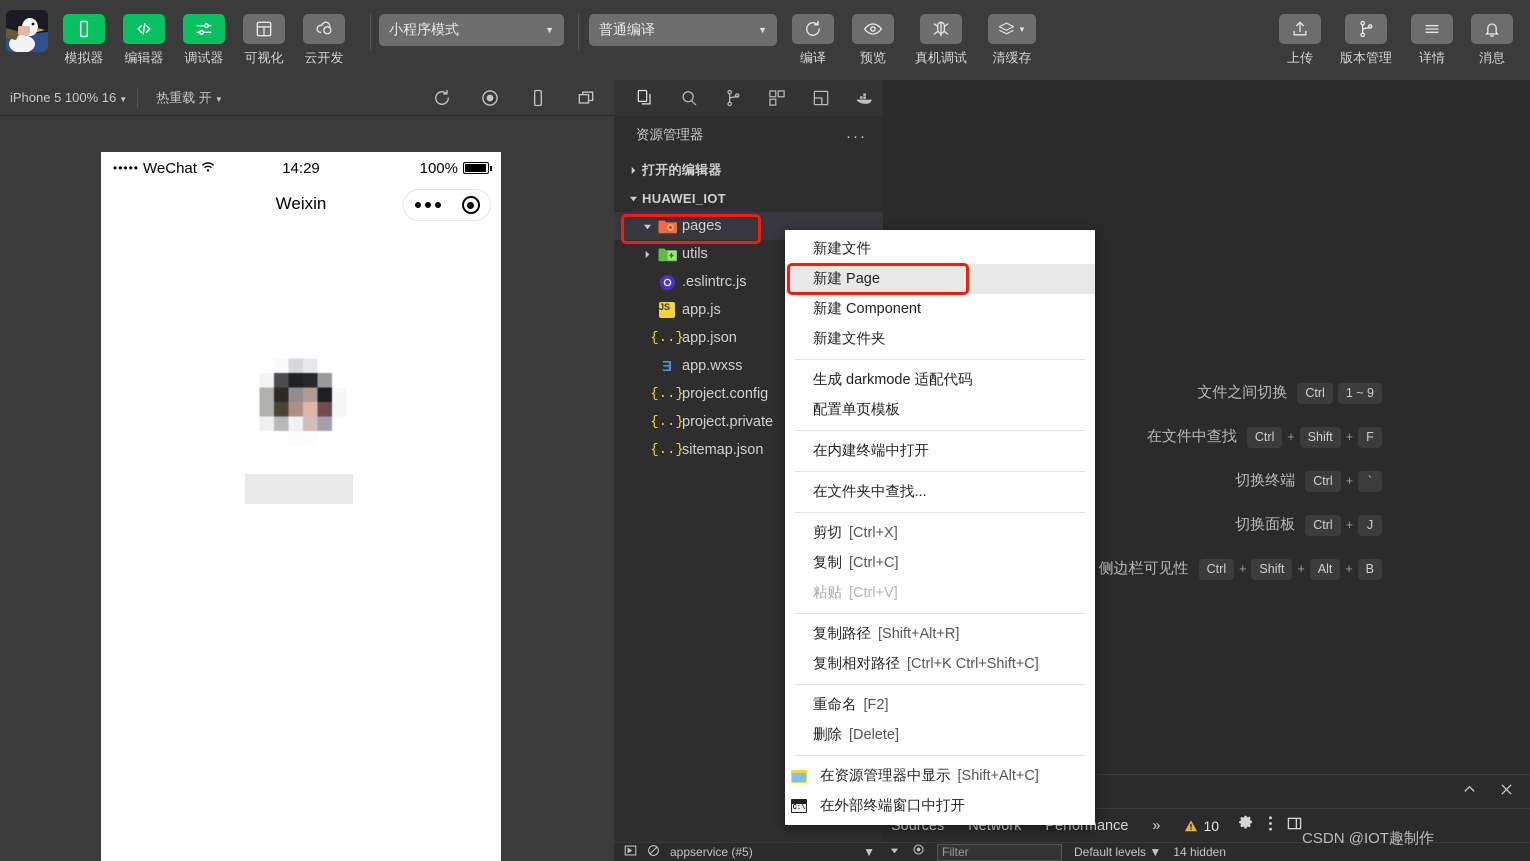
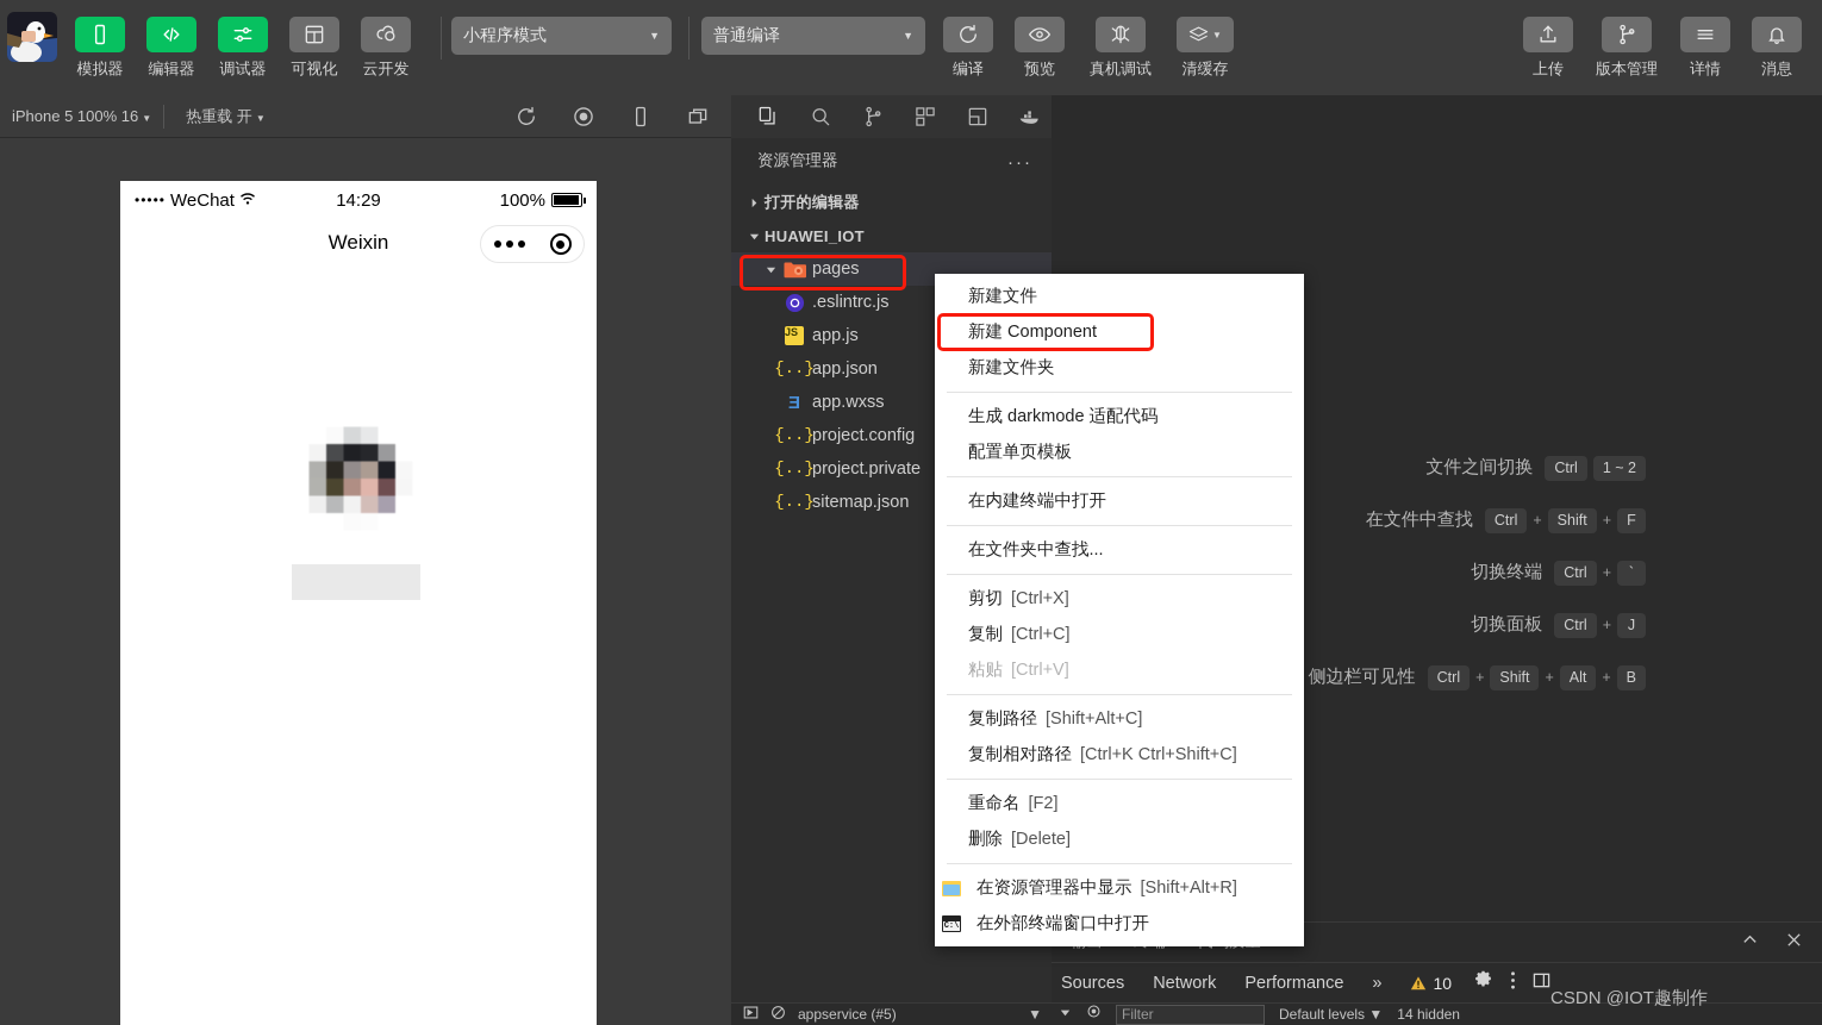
  模拟器
  编辑器
  调试器
  可视化
  云开发
  小程序模式
  ▼
  普通编译
  ▼
  编译
  预览
  真机调试
  ▼
  清缓存
  上传
  版本管理
  详情
  消息
  iPhone 5 100% 16 ▼
  热重载 开 ▼
  •••••
  WeChat
  14:29
  100%
  Weixin
  资源管理器
  ···
  打开的编辑器
  HUAWEI_IOT
  pages
- utils
  .eslintrc.js
  JS
  app.js
  {..}
  app.json
  Ǝ
  app.wxss
  {..}
  project.config
  {..}
  project.private
  {..}
  sitemap.json
  文件之间切换
  Ctrl
- 1 ~ 9
+ 1 ~ 2
  在文件中查找
  Ctrl
  +
  Shift
  +
  F
  切换终端
  Ctrl
  +
  `
  切换面板
  Ctrl
  +
  J
  侧边栏可见性
  Ctrl
  +
  Shift
  +
  Alt
  +
  B
  Sources
  Network
  Performance
  »
  10
  Filter
  Default levels ▼
  14 hidden
  appservice (#5)
  ▼
  新建文件
- 新建 Page
  新建 Component
  新建文件夹
  生成 darkmode 适配代码
  配置单页模板
  在内建终端中打开
  在文件夹中查找...
  剪切
  [Ctrl+X]
  复制
  [Ctrl+C]
  粘贴
  [Ctrl+V]
  复制路径
- [Shift+Alt+R]
+ [Shift+Alt+C]
  复制相对路径
  [Ctrl+K Ctrl+Shift+C]
  重命名
  [F2]
  删除
  [Delete]
  在资源管理器中显示
- [Shift+Alt+C]
+ [Shift+Alt+R]
  C:\
  在外部终端窗口中打开
  CSDN @IOT趣制作
